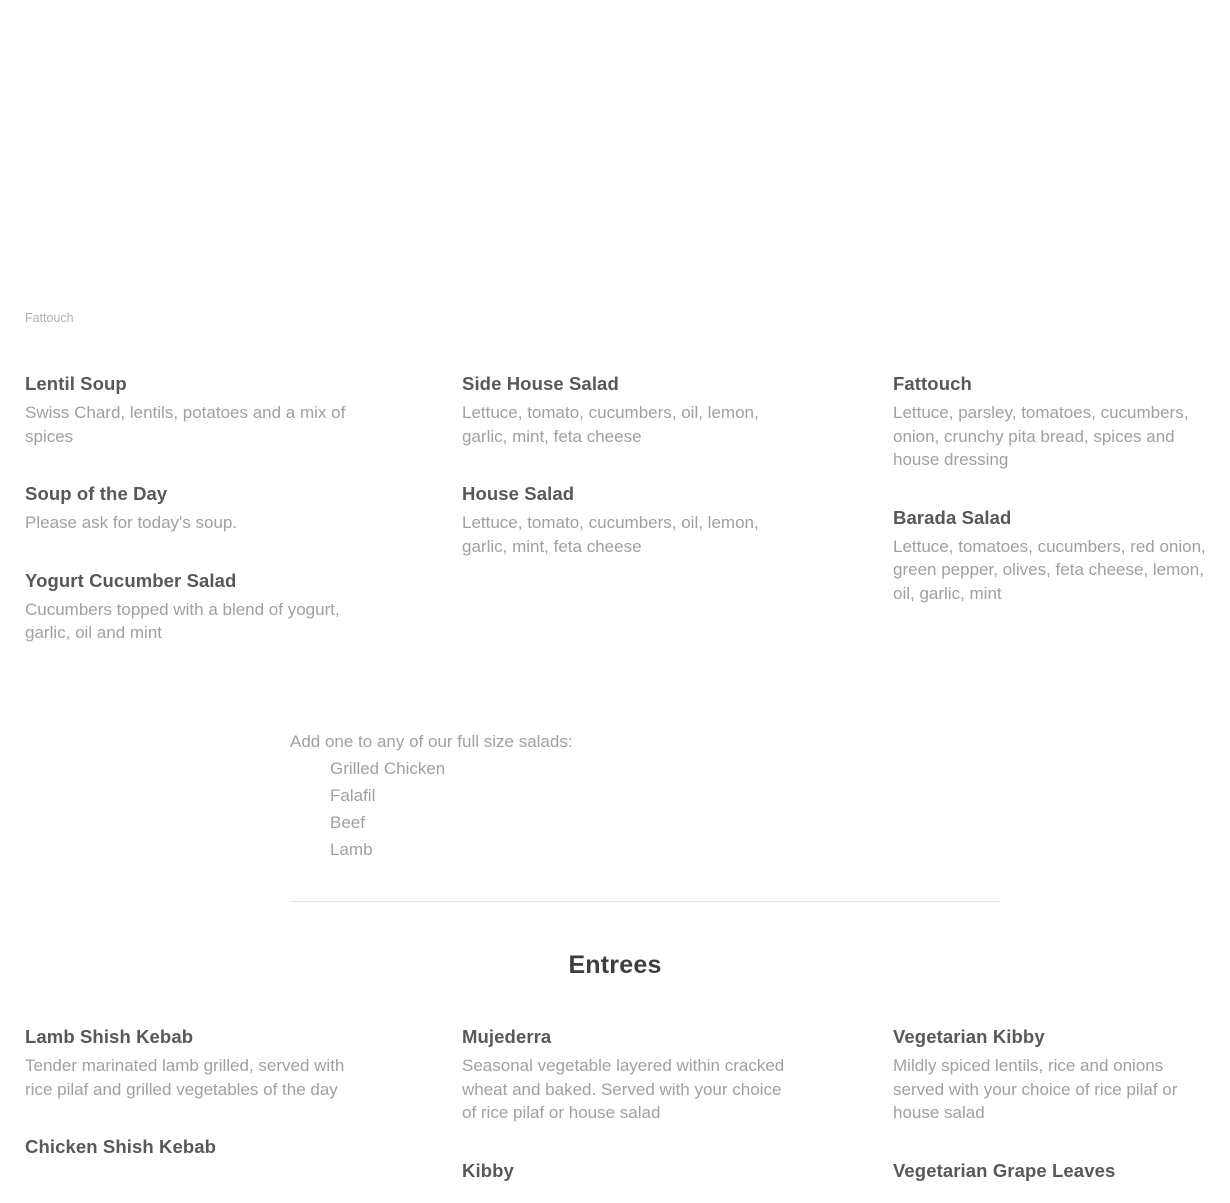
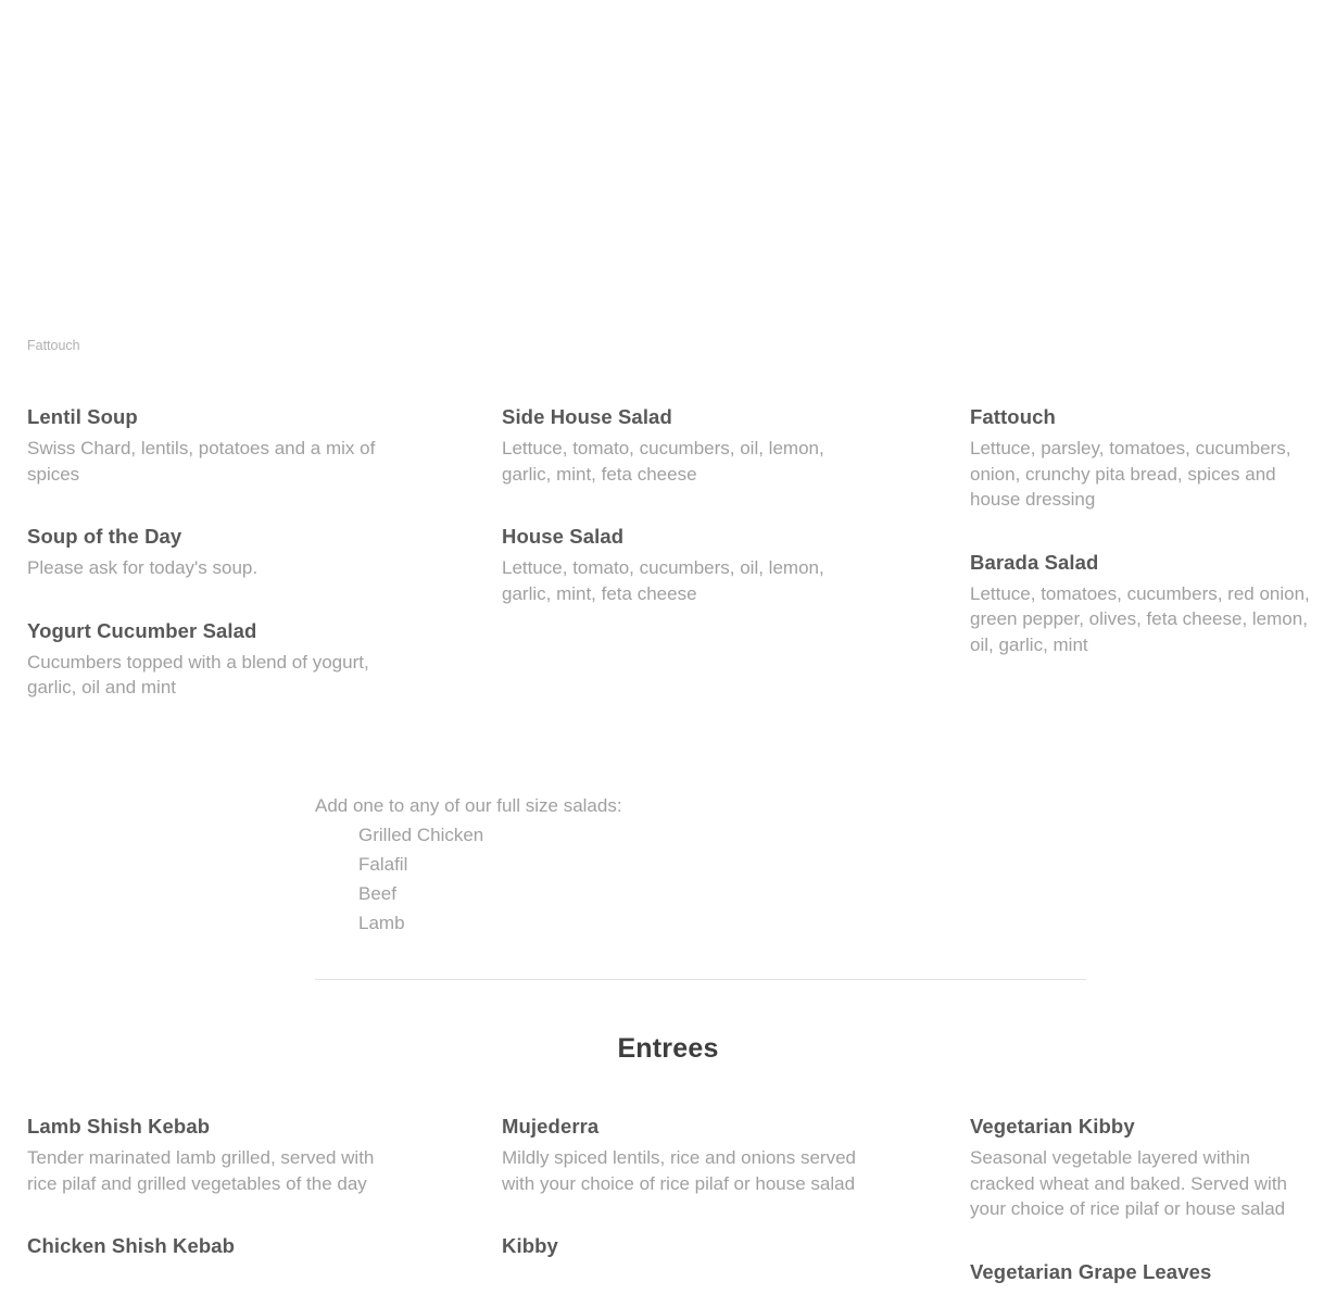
  Fattouch
  Lentil Soup
  Swiss Chard, lentils, potatoes and a mix of spices
  Soup of the Day
  Please ask for today's soup.
  Yogurt Cucumber Salad
  Cucumbers topped with a blend of yogurt, garlic, oil and mint
  Side House Salad
  Lettuce, tomato, cucumbers, oil, lemon, garlic, mint, feta cheese
  House Salad
  Lettuce, tomato, cucumbers, oil, lemon, garlic, mint, feta cheese
  Fattouch
  Lettuce, parsley, tomatoes, cucumbers, onion, crunchy pita bread, spices and house dressing
  Barada Salad
  Lettuce, tomatoes, cucumbers, red onion, green pepper, olives, feta cheese, lemon, oil, garlic, mint
  Add one to any of our full size salads:
  Grilled Chicken
  Falafil
  Beef
  Lamb
  Entrees
  Lamb Shish Kebab
  Tender marinated lamb grilled, served with rice pilaf and grilled vegetables of the day
  Chicken Shish Kebab
  Mujederra
- Seasonal vegetable layered within cracked wheat and baked. Served with your choice of rice pilaf or house salad
+ Mildly spiced lentils, rice and onions served with your choice of rice pilaf or house salad
  Kibby
  Vegetarian Kibby
- Mildly spiced lentils, rice and onions served with your choice of rice pilaf or house salad
+ Seasonal vegetable layered within cracked wheat and baked. Served with your choice of rice pilaf or house salad
  Vegetarian Grape Leaves
